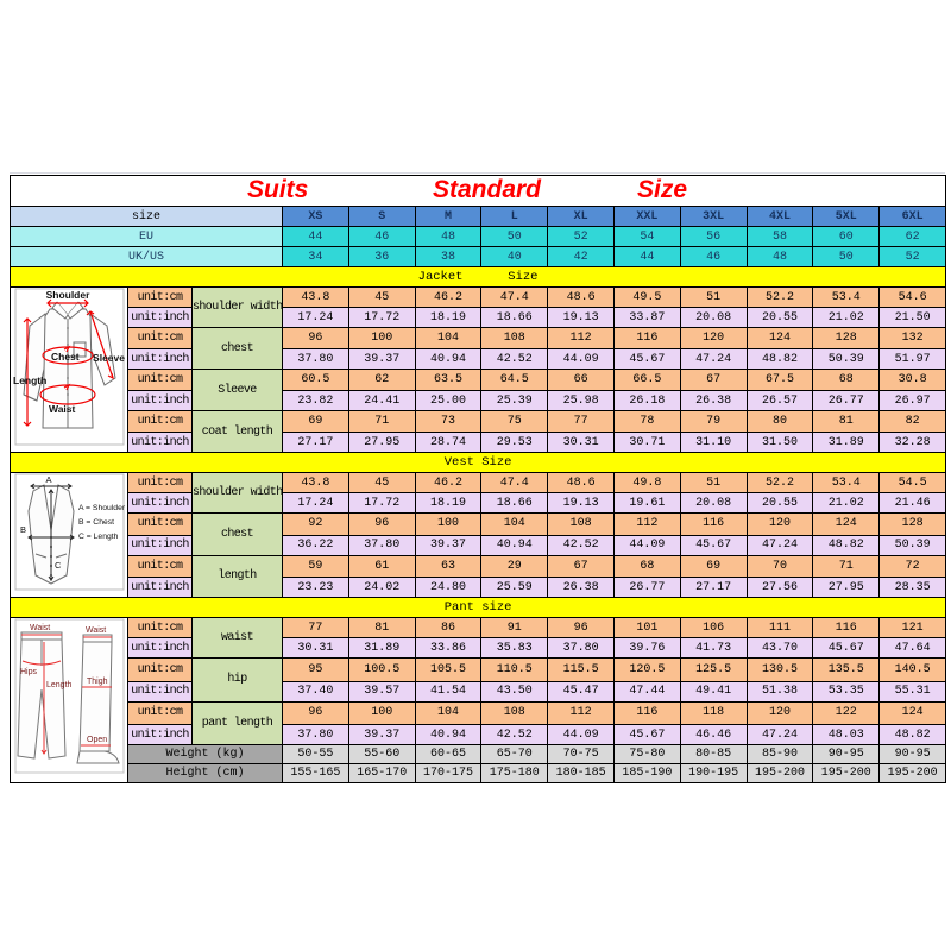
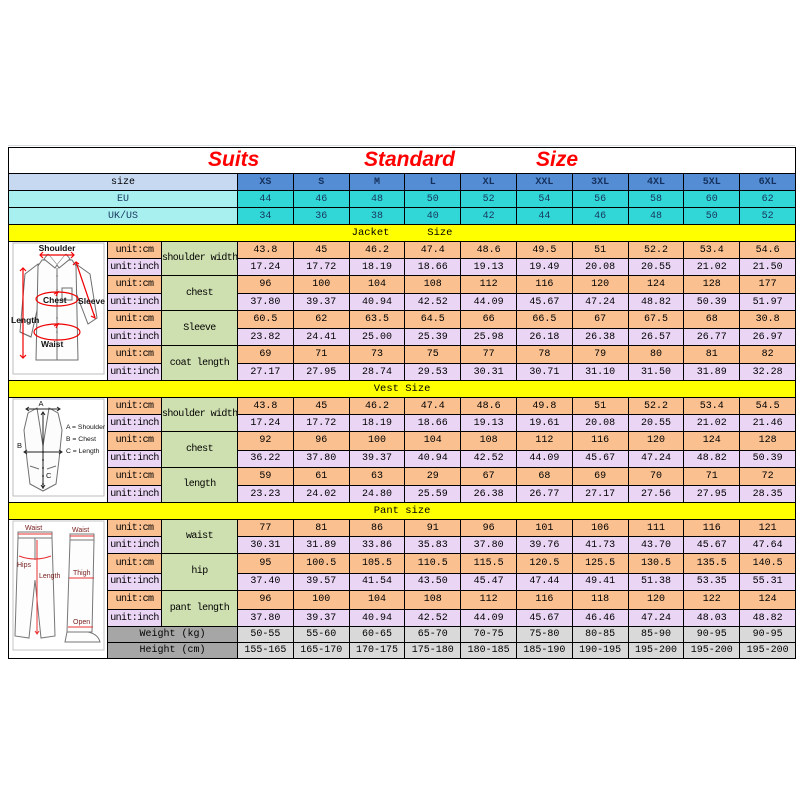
  Suits Standard Size
  size	XS	S	M	L	XL	XXL	3XL	4XL	5XL	6XL
  EU	44	46	48	50	52	54	56	58	60	62
  UK/US	34	36	38	40	42	44	46	48	50	52
  Jacket Size
  Shoulder Length Chest Sleeve Waist	unit:cm	shoulder width	43.8	45	46.2	47.4	48.6	49.5	51	52.2	53.4	54.6
- unit:inch	17.24	17.72	18.19	18.66	19.13	33.87	20.08	20.55	21.02	21.50
+ unit:inch	17.24	17.72	18.19	18.66	19.13	19.49	20.08	20.55	21.02	21.50
- unit:cm	chest	96	100	104	108	112	116	120	124	128	132
+ unit:cm	chest	96	100	104	108	112	116	120	124	128	177
  unit:inch	37.80	39.37	40.94	42.52	44.09	45.67	47.24	48.82	50.39	51.97
  unit:cm	Sleeve	60.5	62	63.5	64.5	66	66.5	67	67.5	68	30.8
  unit:inch	23.82	24.41	25.00	25.39	25.98	26.18	26.38	26.57	26.77	26.97
  unit:cm	coat length	69	71	73	75	77	78	79	80	81	82
  unit:inch	27.17	27.95	28.74	29.53	30.31	30.71	31.10	31.50	31.89	32.28
  Vest Size
  A B C	unit:cm	shoulder width	43.8	45	46.2	47.4	48.6	49.8	51	52.2	53.4	54.5
  unit:inch	17.24	17.72	18.19	18.66	19.13	19.61	20.08	20.55	21.02	21.46
  unit:cm	chest	92	96	100	104	108	112	116	120	124	128
  unit:inch	36.22	37.80	39.37	40.94	42.52	44.09	45.67	47.24	48.82	50.39
  unit:cm	length	59	61	63	29	67	68	69	70	71	72
  unit:inch	23.23	24.02	24.80	25.59	26.38	26.77	27.17	27.56	27.95	28.35
  Pant size
  unit:inch	30.31	31.89	33.86	35.83	37.80	39.76	41.73	43.70	45.67	47.64
  unit:cm	hip	95	100.5	105.5	110.5	115.5	120.5	125.5	130.5	135.5	140.5
  unit:inch	37.40	39.57	41.54	43.50	45.47	47.44	49.41	51.38	53.35	55.31
  unit:cm	pant length	96	100	104	108	112	116	118	120	122	124
  unit:inch	37.80	39.37	40.94	42.52	44.09	45.67	46.46	47.24	48.03	48.82
  Weight (kg)	50-55	55-60	60-65	65-70	70-75	75-80	80-85	85-90	90-95	90-95
  Height (cm)	155-165	165-170	170-175	175-180	180-185	185-190	190-195	195-200	195-200	195-200
